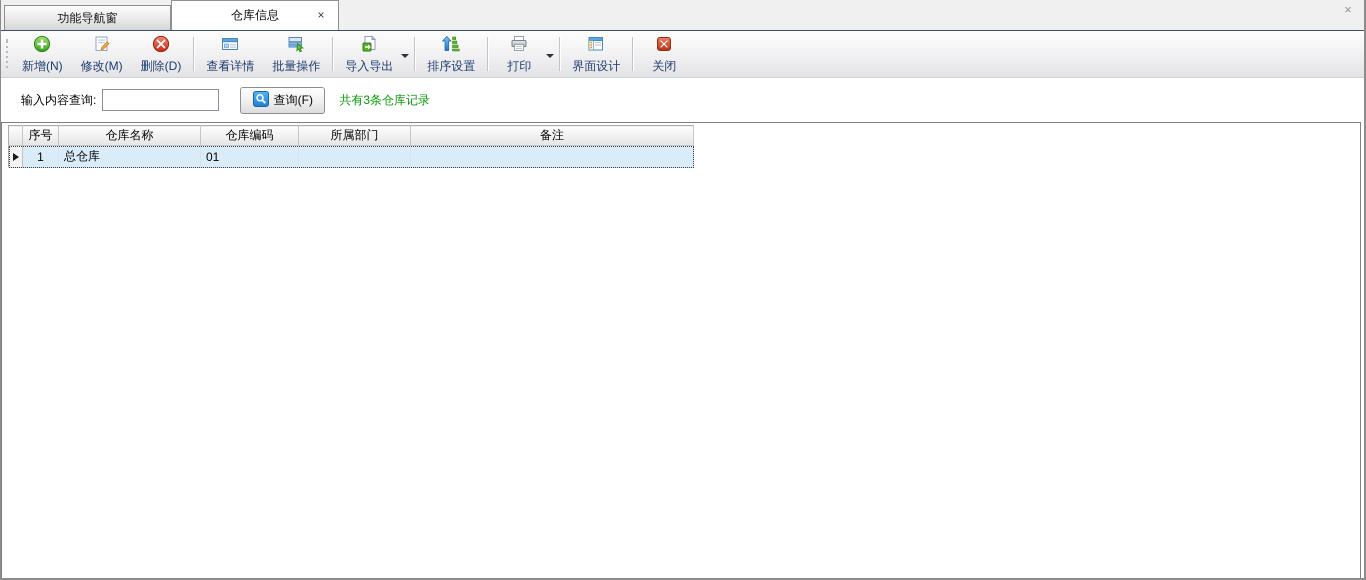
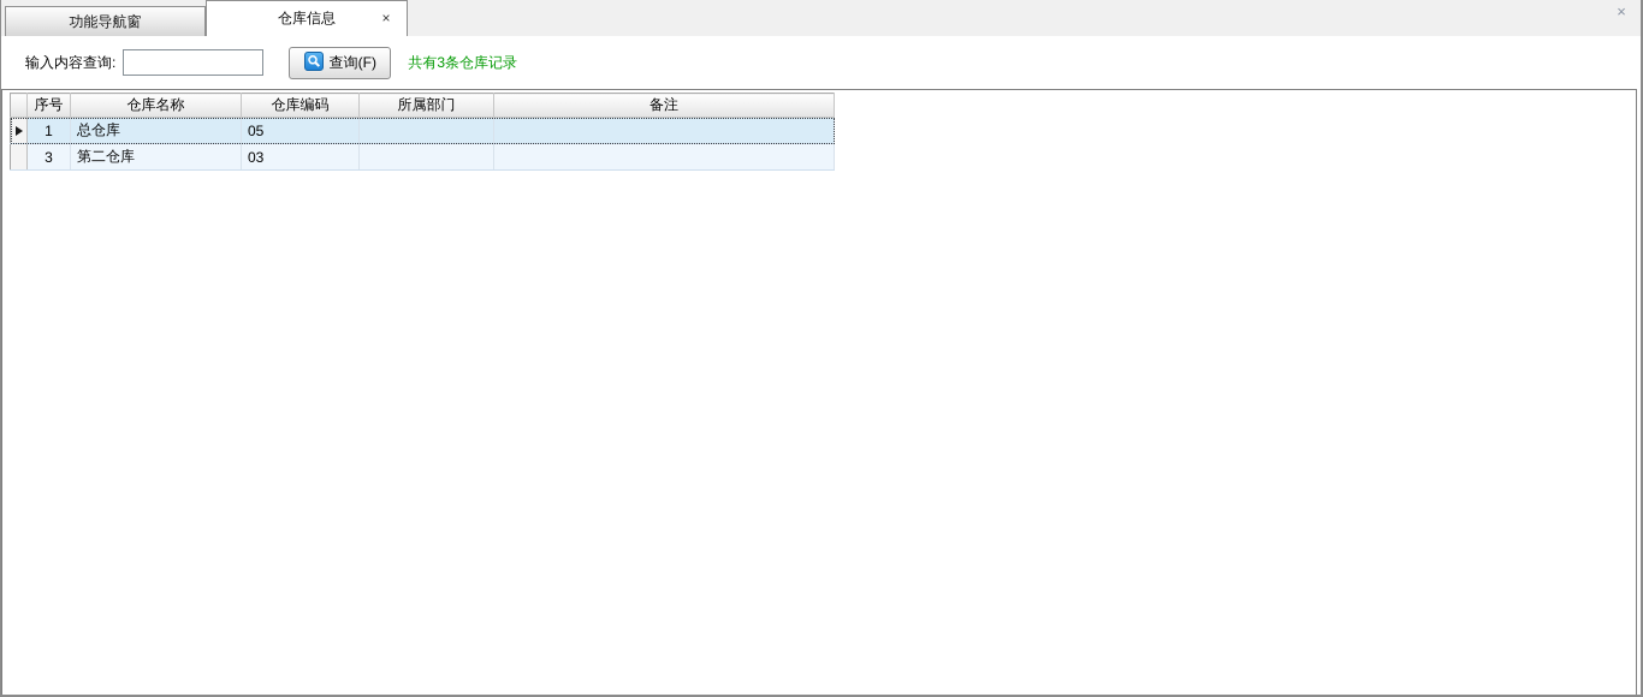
  功能导航窗
  仓库信息
  ×
  ×
- 新增(N)
- 修改(M)
- 删除(D)
- 查看详情
- 批量操作
- 导入导出
- 排序设置
- 打印
- 界面设计
- 关闭
  输入内容查询:
  查询(F)
  共有3条仓库记录
  	序号	仓库名称	仓库编码	所属部门	备注
- 	1	总仓库	01
+ 	1	总仓库	05
+ 	3	第二仓库	03
